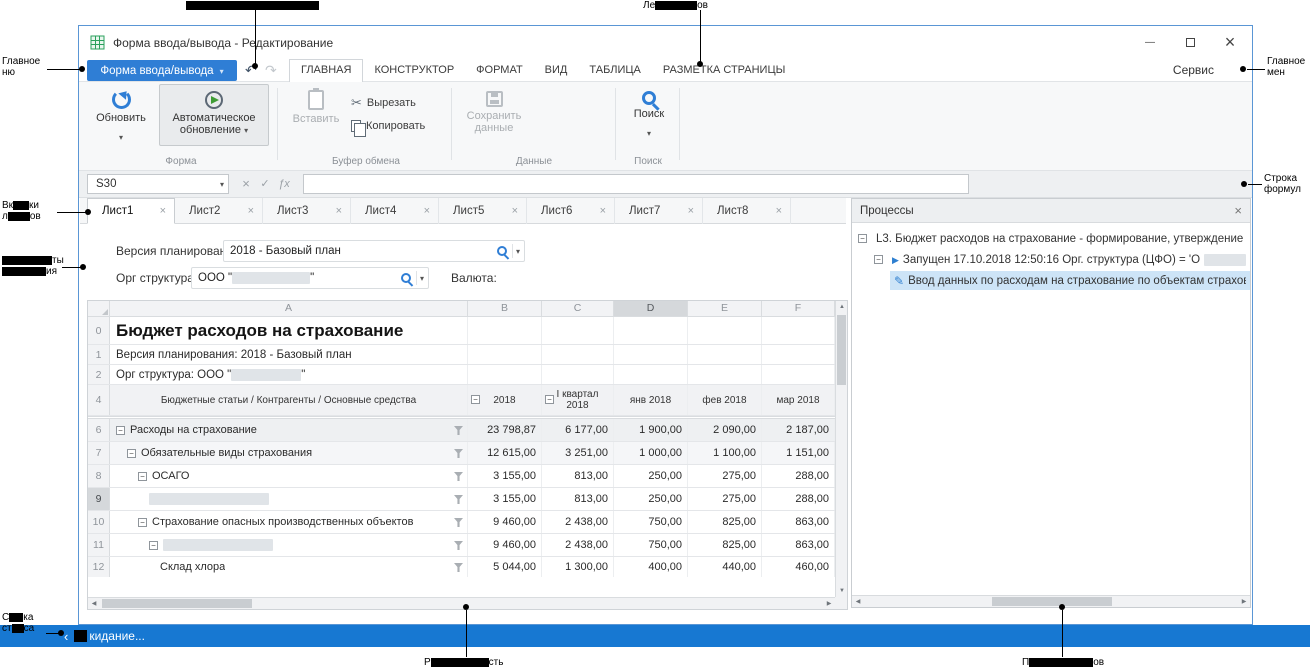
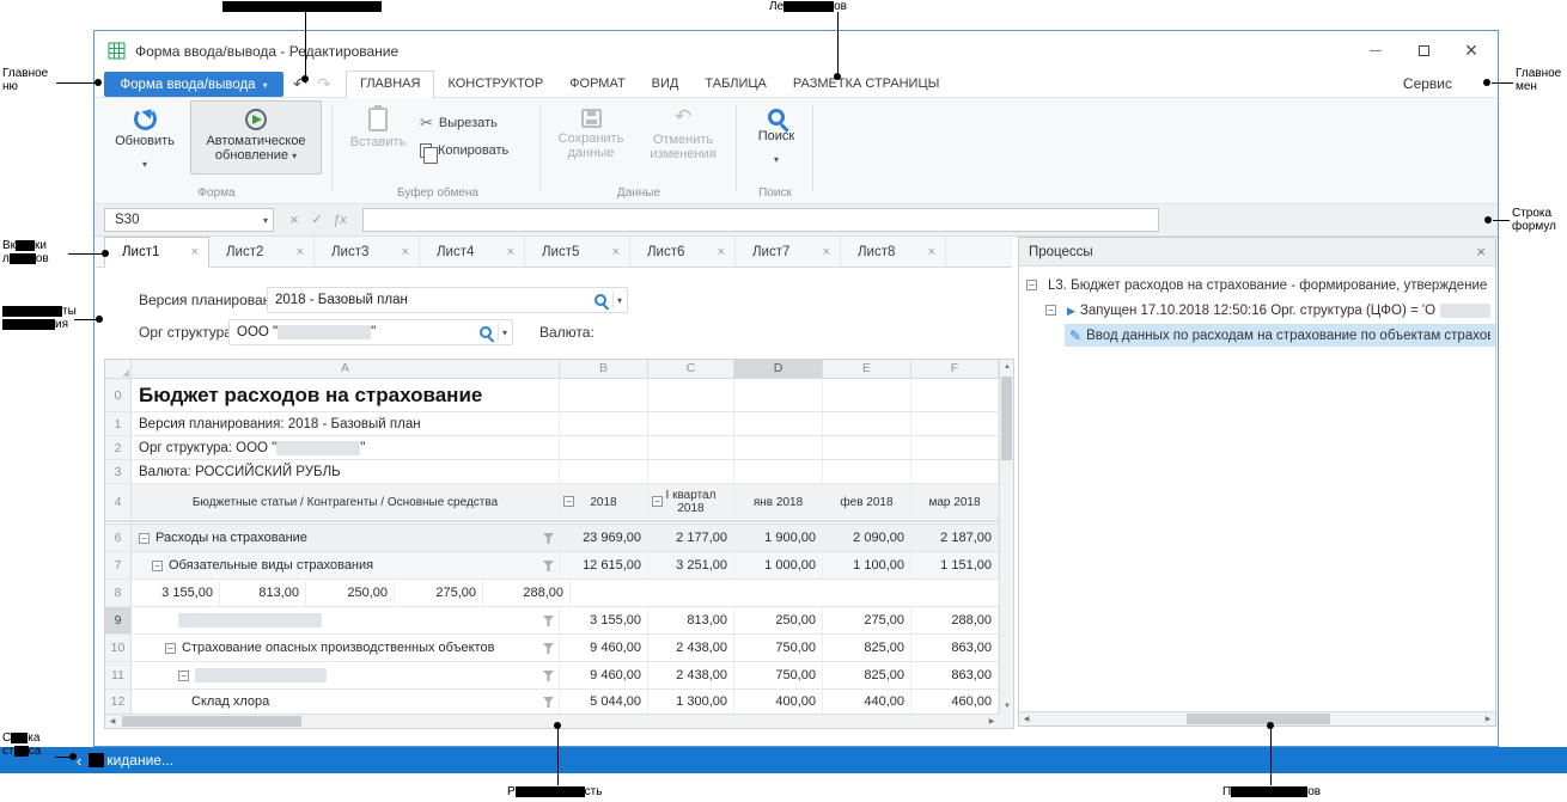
  Форма ввода/вывода - Редактирование
  Форма ввода/вывода
  ГЛАВНАЯ
  КОНСТРУКТОР
  ФОРМАТ
  ВИД
  ТАБЛИЦА
  РАЗМЕТКА СТРАНИЦЫ
  Сервис
  Обновить
  Автоматическое
  обновление
  Форма
  Вставить
  Вырезать
  Копировать
  Буфер обмена
  Сохранить
  данные
+ Отменить
+ изменения
  Данные
  Поиск
  Поиск
  S30
  Лист1
  Лист2
  Лист3
  Лист4
  Лист5
  Лист6
  Лист7
  Лист8
  Версия планирова
  2018 - Базовый план
  Орг структур
  ООО " "
  Валюта:
  A
  B
  C
  D
  E
  F
  0
  Бюджет расходов на страхование
  1
  Версия планирования: 2018 - Базовый план
  2
  Орг структура: ООО "
  "
+ 3
+ Валюта: РОССИЙСКИЙ РУБЛЬ
  4
  Бюджетные статьи / Контрагенты / Основные средства
  2018
  I квартал
  2018
  янв 2018
  фев 2018
  мар 2018
  6
  Расходы на страхование
- 23 798,87
+ 23 969,00
- 6 177,00
+ 2 177,00
  1 900,00
  2 090,00
  2 187,00
  7
  Обязательные виды страхования
  12 615,00
  3 251,00
  1 000,00
  1 100,00
  1 151,00
  8
- ОСАГО
  3 155,00
  813,00
  250,00
  275,00
  288,00
  9
  3 155,00
  813,00
  250,00
  275,00
  288,00
  10
  Страхование опасных производственных объектов
  9 460,00
  2 438,00
  750,00
  825,00
  863,00
  11
  9 460,00
  2 438,00
  750,00
  825,00
  863,00
  12
  Склад хлора
  5 044,00
  1 300,00
  400,00
  440,00
  460,00
  Процессы
  L3. Бюджет расходов на страхование - формирование, утверждение
  Запущен 17.10.2018 12:50:16 Орг. структура (ЦФО) = 'О
  Ввод данных по расходам на страхование по объектам страхо
  ‹
  кидание...
  Ле ов
  Главное
  ню
  Главное
  мен
  Вк ки
  л ов
  ты
  ия
  Строка
  формул
  С ка
  ст са
  Р сть
  П ов
